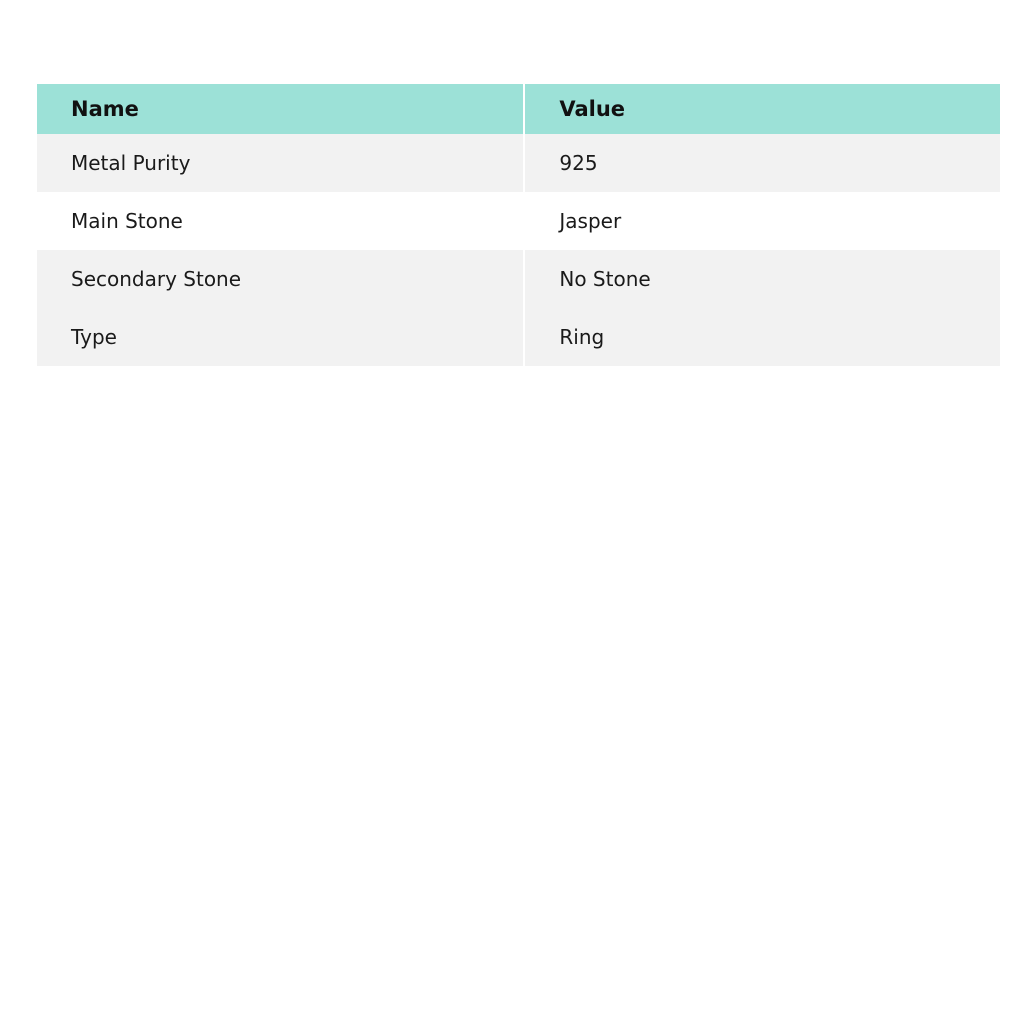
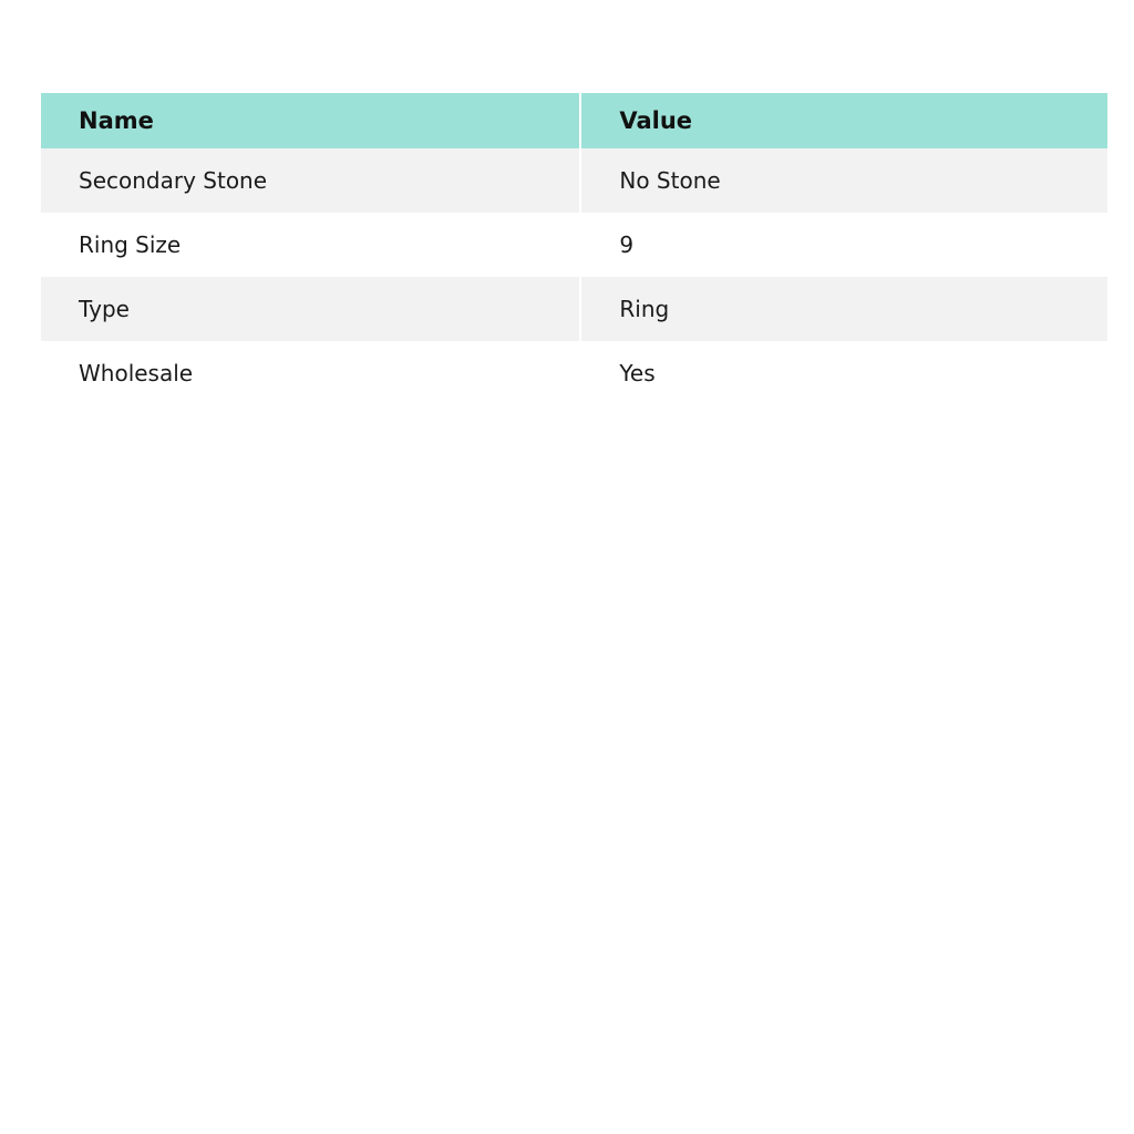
  Name	Value
- Metal Purity	925
- Main Stone	Jasper
  Secondary Stone	No Stone
+ Ring Size	9
  Type	Ring
+ Wholesale	Yes
